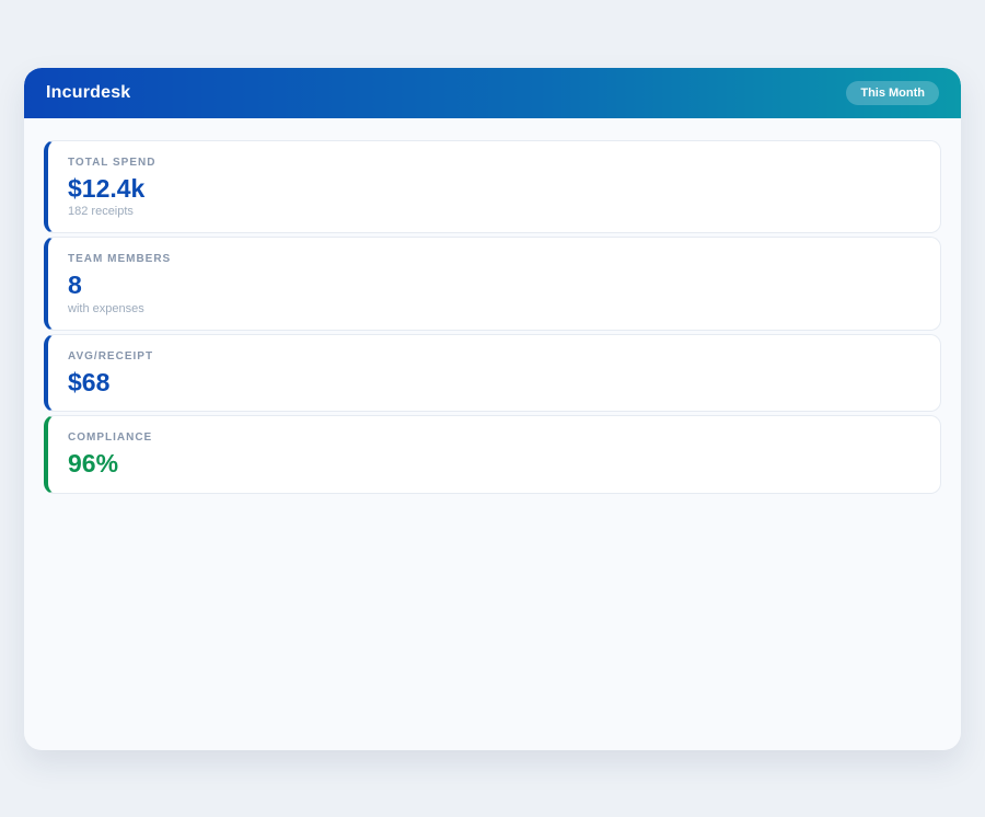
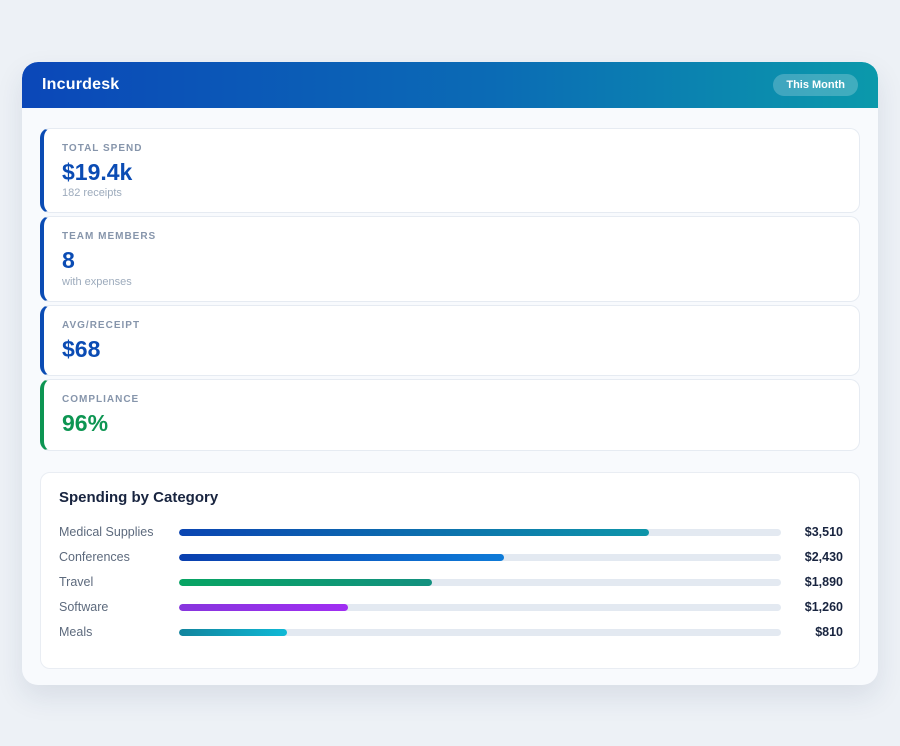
  Incurdesk
  This Month
  TOTAL SPEND
- $12.4k
+ $19.4k
  182 receipts
  TEAM MEMBERS
  8
  with expenses
  AVG/RECEIPT
  $68
  COMPLIANCE
  96%
+ Spending by Category
+ Medical Supplies
+ $3,510
+ Conferences
+ $2,430
+ Travel
+ $1,890
+ Software
+ $1,260
+ Meals
+ $810
